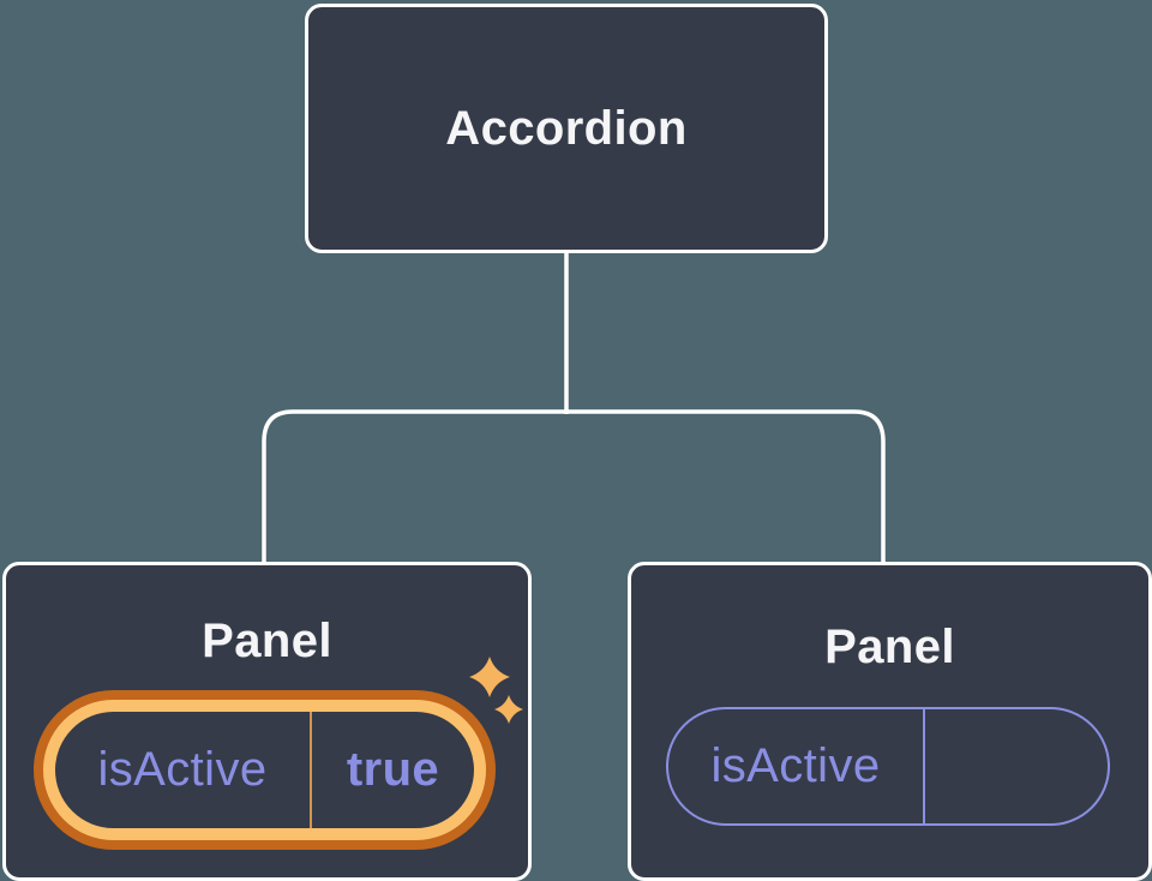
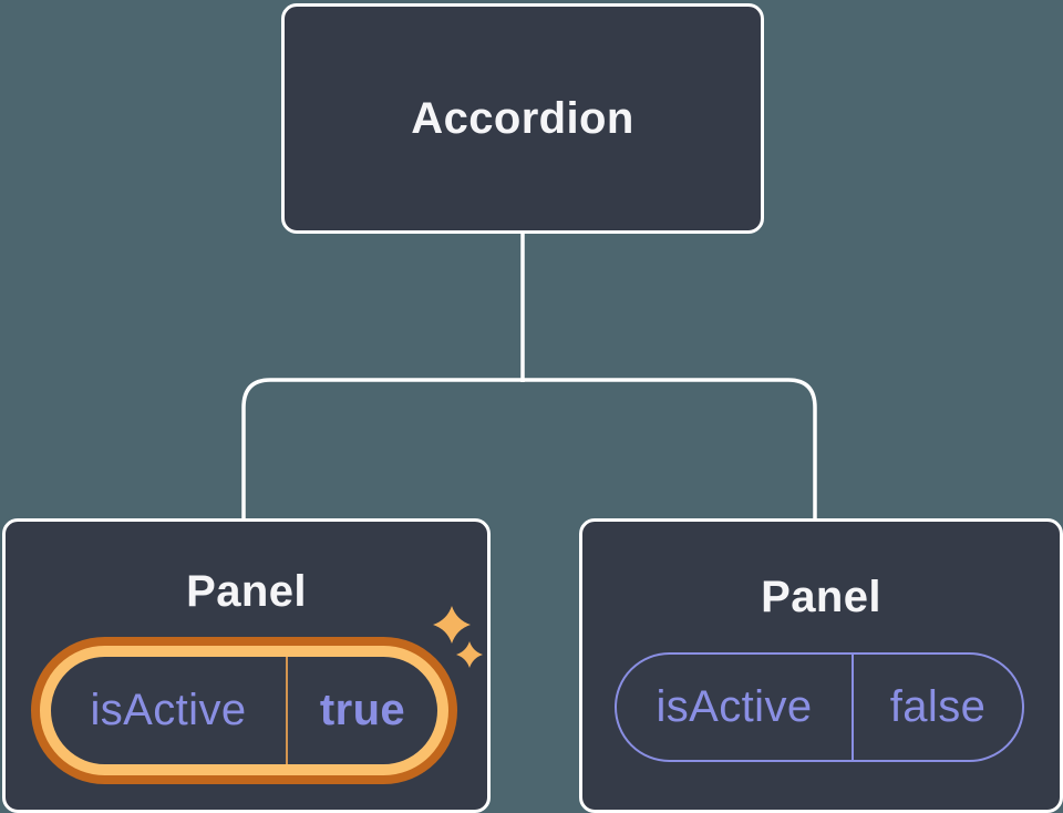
  Accordion
  Panel
  isActive
  true
  Panel
  isActive
+ false
